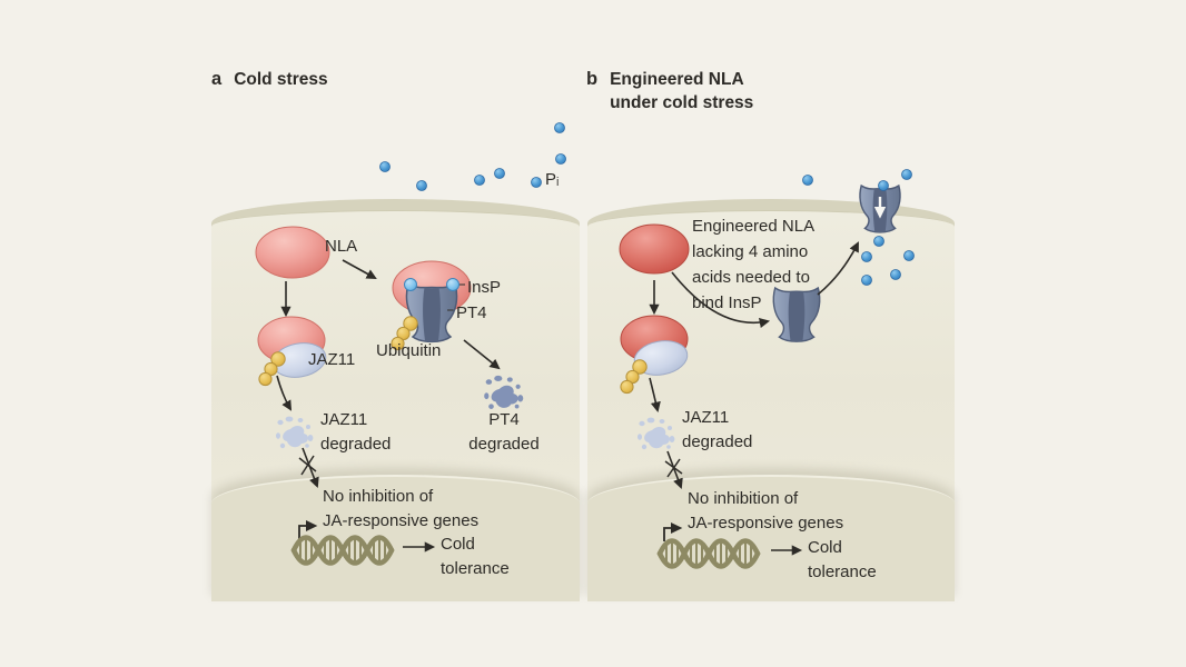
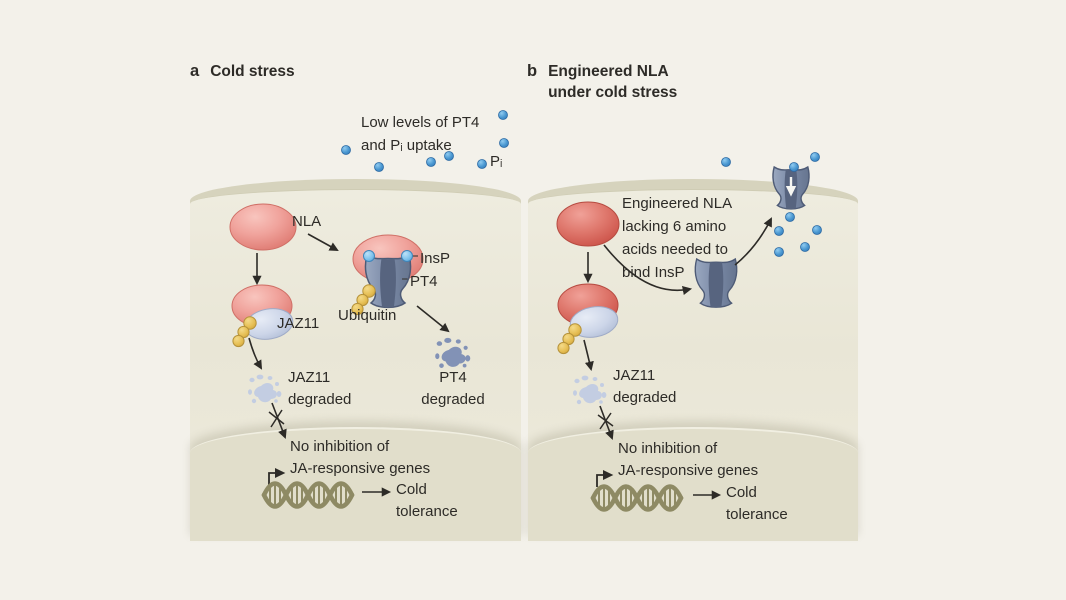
  a
  Cold stress
  b
  Engineered NLA
  under cold stress
+ Low levels of PT4
+ and Pᵢ uptake
  Pᵢ
  NLA
  InsP
  PT4
  Ubiquitin
  JAZ11
  JAZ11
  degraded
  PT4
  degraded
  No inhibition of
  JA-responsive genes
  Cold
  tolerance
  Engineered NLA
- lacking 4 amino
+ lacking 6 amino
  acids needed to
  bind InsP
  JAZ11
  degraded
  No inhibition of
  JA-responsive genes
  Cold
  tolerance
